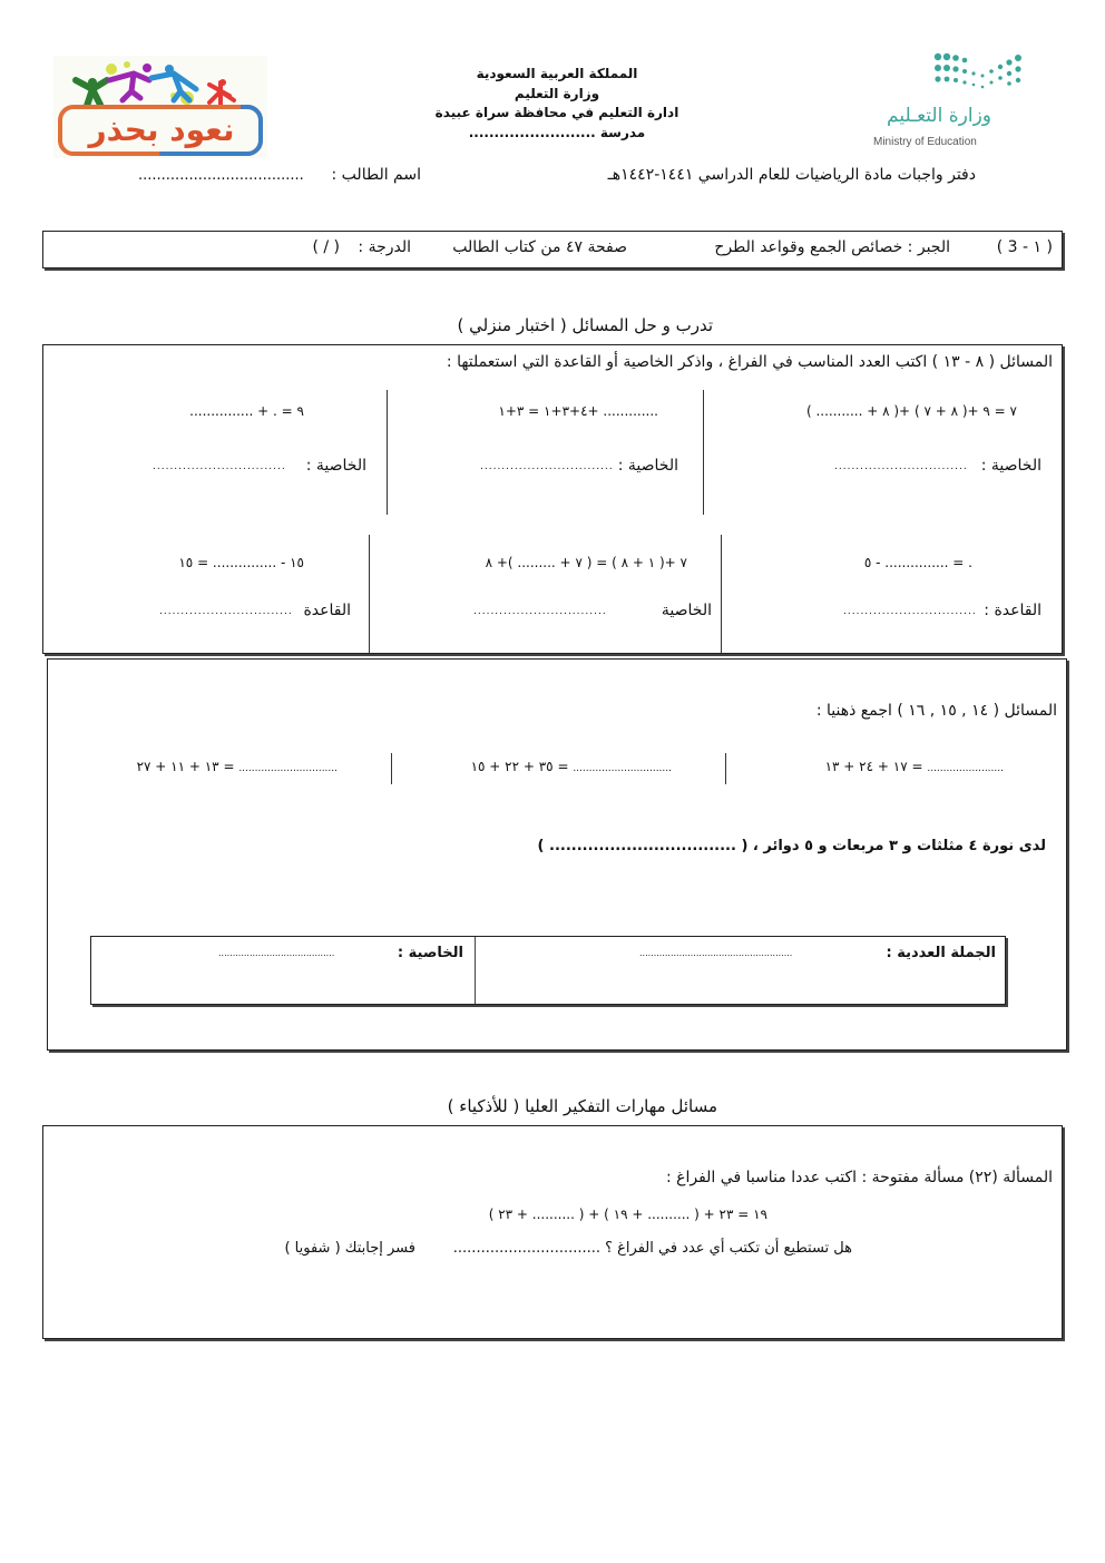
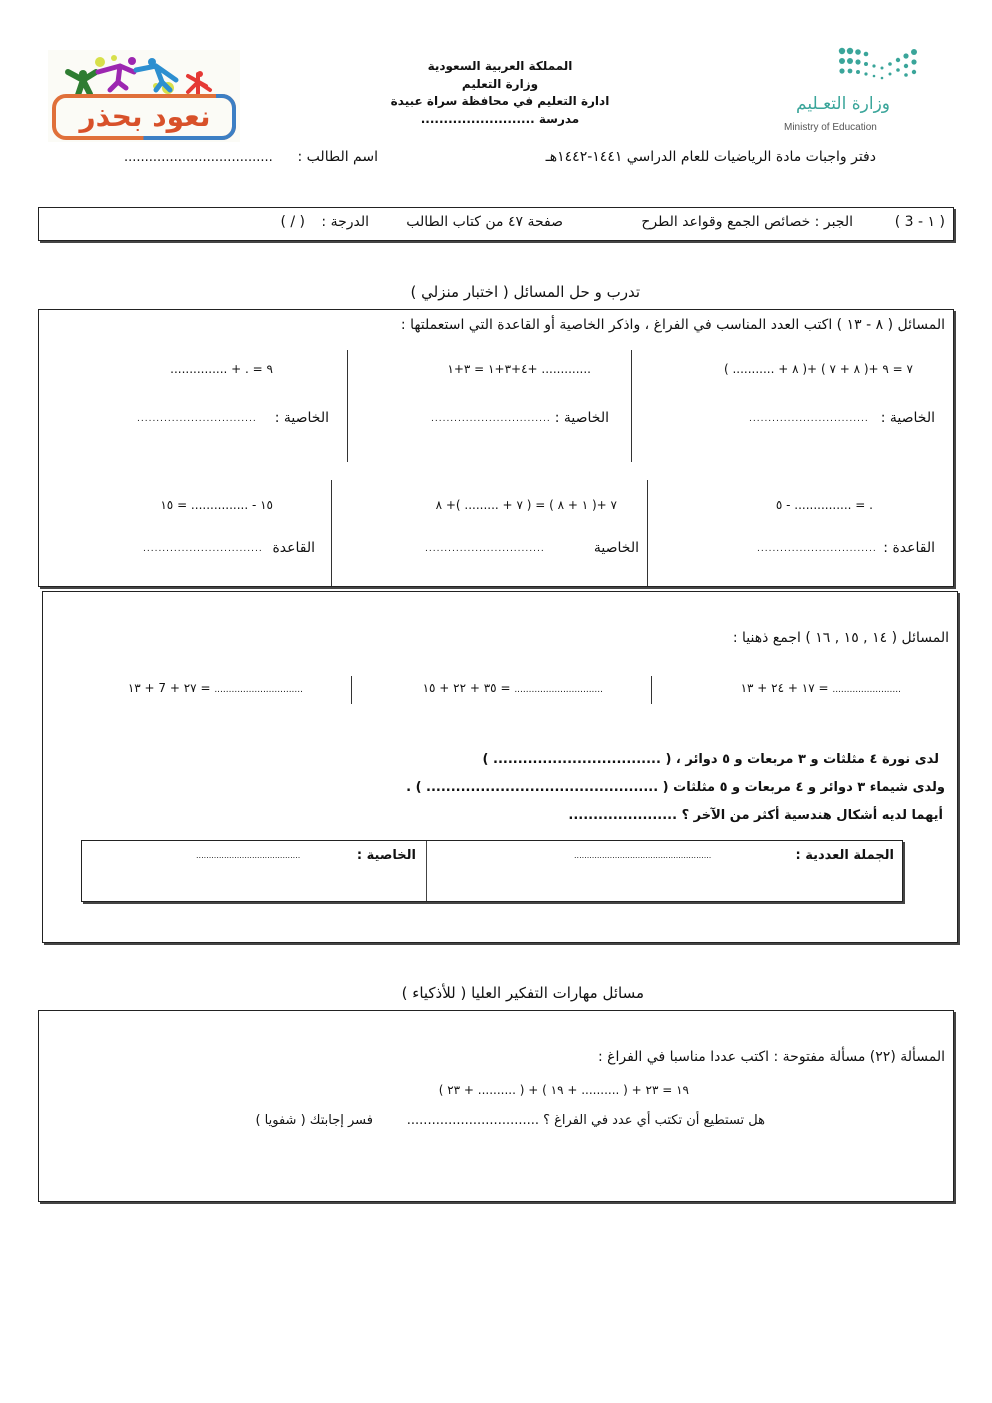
  نعود بحذر
  المملكة العربية السعودية
  وزارة التعليم
  ادارة التعليم في محافظة سراة عبيدة
  مدرسة .........................
  وزارة التعـليم
  Ministry of Education
  دفتر واجبات مادة الرياضيات للعام الدراسي ١٤٤١-١٤٤٢هـ
  اسم الطالب :
  ....................................
  ( 3 - ١ )
  الجبر : خصائص الجمع وقواعد الطرح
  صفحة ٤٧ من كتاب الطالب
  الدرجة :
  ( / )
  تدرب و حل المسائل ( اختبار منزلي )
  المسائل ( ٨ - ١٣ ) اكتب العدد المناسب في الفراغ ، واذكر الخاصية أو القاعدة التي استعملتها :
  ( ........... + ٨ )+ ٧ = ٩ +( ٨ + ٧ )
  الخاصية :
  ...............................
  ٤+٣+١ = ٣+١+ .............
  الخاصية :
  ...............................
  ............... + . = ٩
  الخاصية :
  ...............................
  ٥ - ............... = .
  القاعدة :
  ...............................
  ٧ +( ١ + ٨ ) = ( ٧ + ......... )+ ٨
  الخاصية
  ...............................
  ١٥ - ............... = ١٥
  القاعدة
  ...............................
  المسائل ( ١٤ , ١٥ , ١٦ ) اجمع ذهنيا :
  ١٧ + ٢٤ + ١٣ = ........................
  ٣٥ + ٢٢ + ١٥ = ...............................
- ١٣ + ١١ + ٢٧ = ...............................
+ ١٣ + 7 + ٢٧ = ...............................
  لدى نورة ٤ مثلثات و ٣ مربعات و ٥ دوائر ، ( .................................. )
+ ولدى شيماء ٣ دوائر و ٤ مربعات و ٥ مثلثات ( ............................................... ) .
+ أيهما لديه أشكال هندسية أكثر من الآخر ؟ ......................
  الجملة العددية :
  ......................................................
  الخاصية :
  .........................................
  مسائل مهارات التفكير العليا ( للأذكياء )
  المسألة (٢٢) مسألة مفتوحة : اكتب عددا مناسبا في الفراغ :
  ( ٢٣ + .......... ) + ١٩ = ٢٣ + ( .......... + ١٩ )
  هل تستطيع أن تكتب أي عدد في الفراغ ؟ ................................
  فسر إجابتك ( شفويا )
